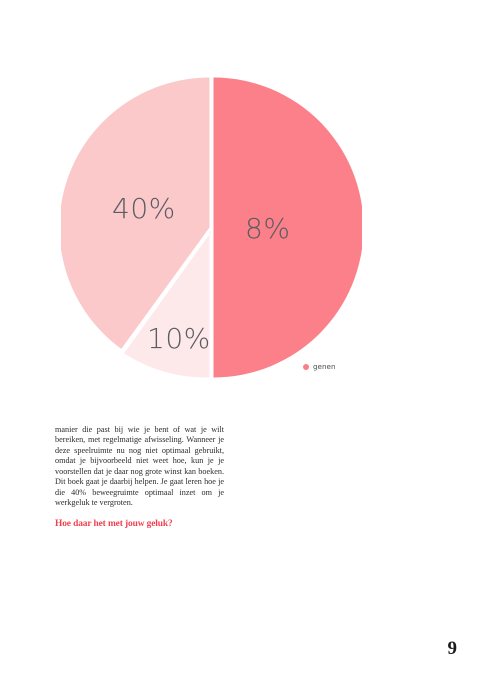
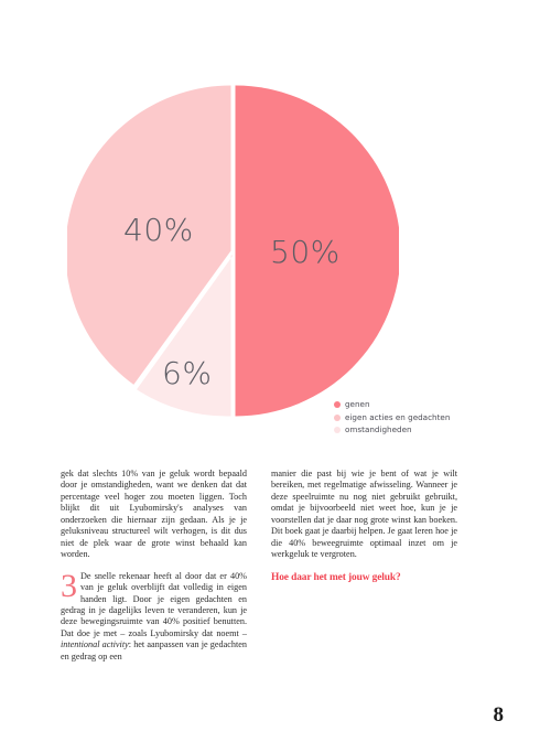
- 8%
+ 50%
  40%
- 10%
+ 6%
  genen
+ eigen acties en gedachten
+ omstandigheden
+ gek dat slechts 10% van je geluk wordt bepaald door je omstandigheden, want we denken dat dat percentage veel hoger zou moeten liggen. Toch blijkt dit uit Lyubomirsky's analyses van onderzoeken die hiernaar zijn gedaan. Als je je geluksniveau structureel wilt verhogen, is dit dus niet de plek waar de grote winst behaald kan worden.
+ 3
+ De snelle rekenaar heeft al door dat er 40% van je geluk overblijft dat volledig in eigen handen ligt. Door je eigen gedachten en gedrag in je dagelijks leven te veranderen, kun je deze bewegingsruimte van 40% positief benutten. Dat doe je met – zoals Lyubomirsky dat noemt – intentional activity: het aanpassen van je gedachten en gedrag op een
- manier die past bij wie je bent of wat je wilt bereiken, met regelmatige afwisseling. Wanneer je deze speelruimte nu nog niet optimaal gebruikt, omdat je bijvoorbeeld niet weet hoe, kun je je voorstellen dat je daar nog grote winst kan boeken. Dit boek gaat je daarbij helpen. Je gaat leren hoe je die 40% beweegruimte optimaal inzet om je werkgeluk te vergroten.
+ manier die past bij wie je bent of wat je wilt bereiken, met regelmatige afwisseling. Wanneer je deze speelruimte nu nog niet gebruikt gebruikt, omdat je bijvoorbeeld niet weet hoe, kun je je voorstellen dat je daar nog grote winst kan boeken. Dit boek gaat je daarbij helpen. Je gaat leren hoe je die 40% beweegruimte optimaal inzet om je werkgeluk te vergroten.
  Hoe daar het met jouw geluk?
- 9
+ 8
